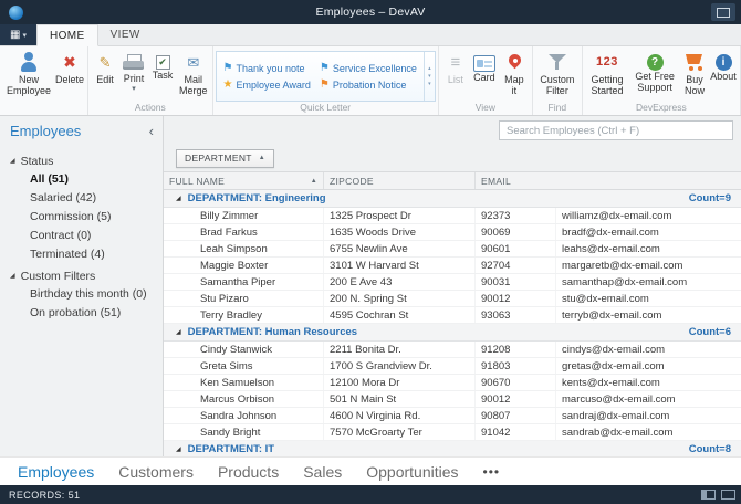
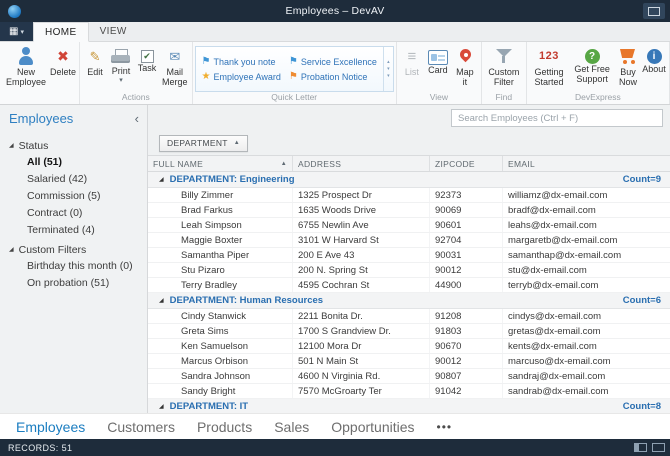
  Employees – DevAV
  ▦
  HOME
  VIEW
  New Employee
  ✖
  Delete
  ✎
  Edit
  Print
  ✔
  Task
  ✉
  Mail Merge
  Actions
  ⚑
  Thank you note
  ⚑
  Service Excellence
  ★
  Employee Award
  ⚑
  Probation Notice
  Quick Letter
  ≡
  List
  Card
  Map it
  View
  Custom Filter
  Find
  123
  Getting Started
  ?
  Get Free Support
  Buy Now
  i
  About
  DevExpress
  Employees
  ‹
  Status
  All (51)
  Salaried (42)
  Commission (5)
  Contract (0)
  Terminated (4)
  Custom Filters
  Birthday this month (0)
  On probation (51)
  Search Employees (Ctrl + F)
  DEPARTMENT
  FULL NAME
+ ADDRESS
  ZIPCODE
  EMAIL
  DEPARTMENT: Engineering
  Count=9
  Billy Zimmer
  1325 Prospect Dr
  92373
  williamz@dx-email.com
  Brad Farkus
  1635 Woods Drive
  90069
  bradf@dx-email.com
  Leah Simpson
  6755 Newlin Ave
  90601
  leahs@dx-email.com
  Maggie Boxter
  3101 W Harvard St
  92704
  margaretb@dx-email.com
  Samantha Piper
  200 E Ave 43
  90031
  samanthap@dx-email.com
  Stu Pizaro
  200 N. Spring St
  90012
  stu@dx-email.com
  Terry Bradley
  4595 Cochran St
- 93063
+ 44900
  terryb@dx-email.com
  DEPARTMENT: Human Resources
  Count=6
  Cindy Stanwick
  2211 Bonita Dr.
  91208
  cindys@dx-email.com
  Greta Sims
  1700 S Grandview Dr.
  91803
  gretas@dx-email.com
  Ken Samuelson
  12100 Mora Dr
  90670
  kents@dx-email.com
  Marcus Orbison
  501 N Main St
  90012
  marcuso@dx-email.com
  Sandra Johnson
  4600 N Virginia Rd.
  90807
  sandraj@dx-email.com
  Sandy Bright
  7570 McGroarty Ter
  91042
  sandrab@dx-email.com
  DEPARTMENT: IT
  Count=8
  Employees
  Customers
  Products
  Sales
  Opportunities
  •••
  RECORDS: 51
